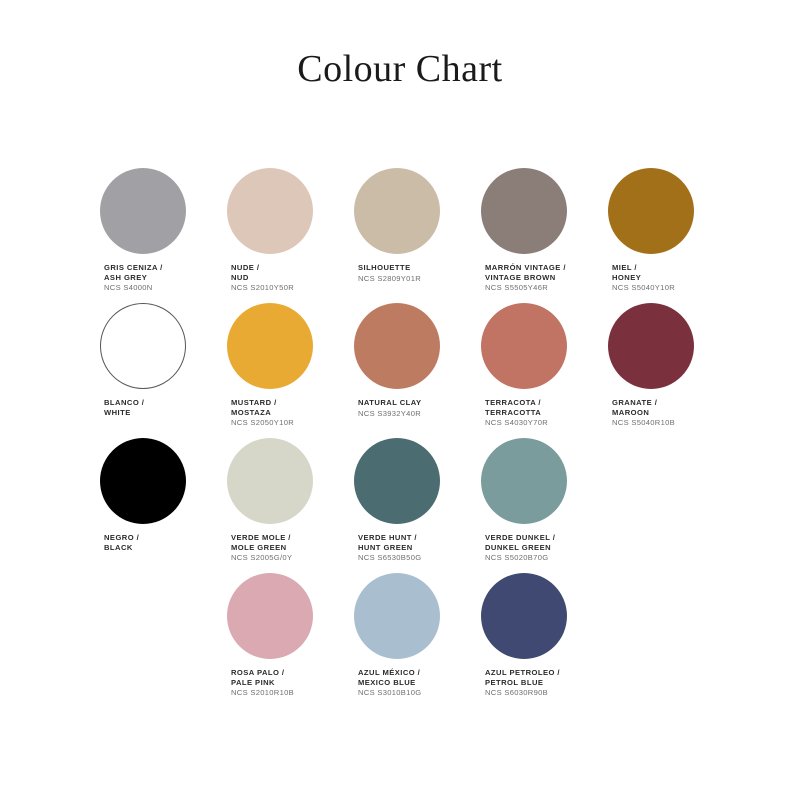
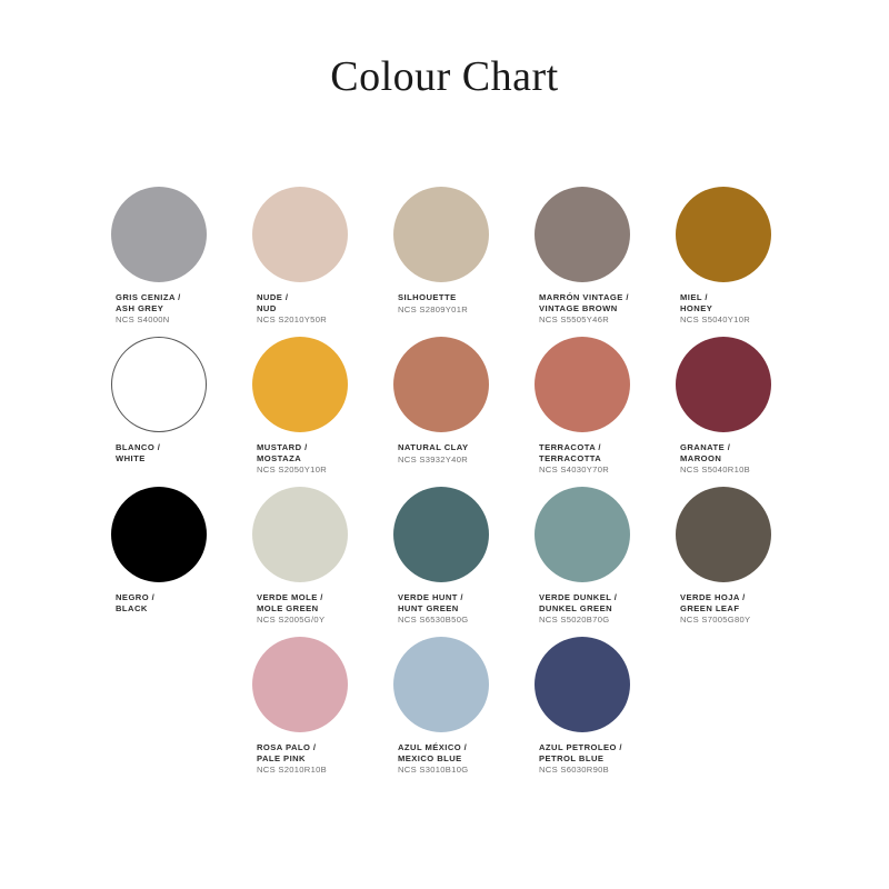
  Colour Chart
  GRIS CENIZA /
  ASH GREY
  NCS S4000N
  NUDE /
  NUD
  NCS S2010Y50R
  SILHOUETTE
  NCS S2809Y01R
  MARRÓN VINTAGE /
  VINTAGE BROWN
  NCS S5505Y46R
  MIEL /
  HONEY
  NCS S5040Y10R
  BLANCO /
  WHITE
  MUSTARD /
  MOSTAZA
  NCS S2050Y10R
  NATURAL CLAY
  NCS S3932Y40R
  TERRACOTA /
  TERRACOTTA
  NCS S4030Y70R
  GRANATE /
  MAROON
  NCS S5040R10B
  NEGRO /
  BLACK
  VERDE MOLE /
  MOLE GREEN
  NCS S2005G/0Y
  VERDE HUNT /
  HUNT GREEN
  NCS S6530B50G
  VERDE DUNKEL /
  DUNKEL GREEN
  NCS S5020B70G
+ VERDE HOJA /
+ GREEN LEAF
+ NCS S7005G80Y
  ROSA PALO /
  PALE PINK
  NCS S2010R10B
  AZUL MÉXICO /
  MEXICO BLUE
  NCS S3010B10G
  AZUL PETROLEO /
  PETROL BLUE
  NCS S6030R90B
